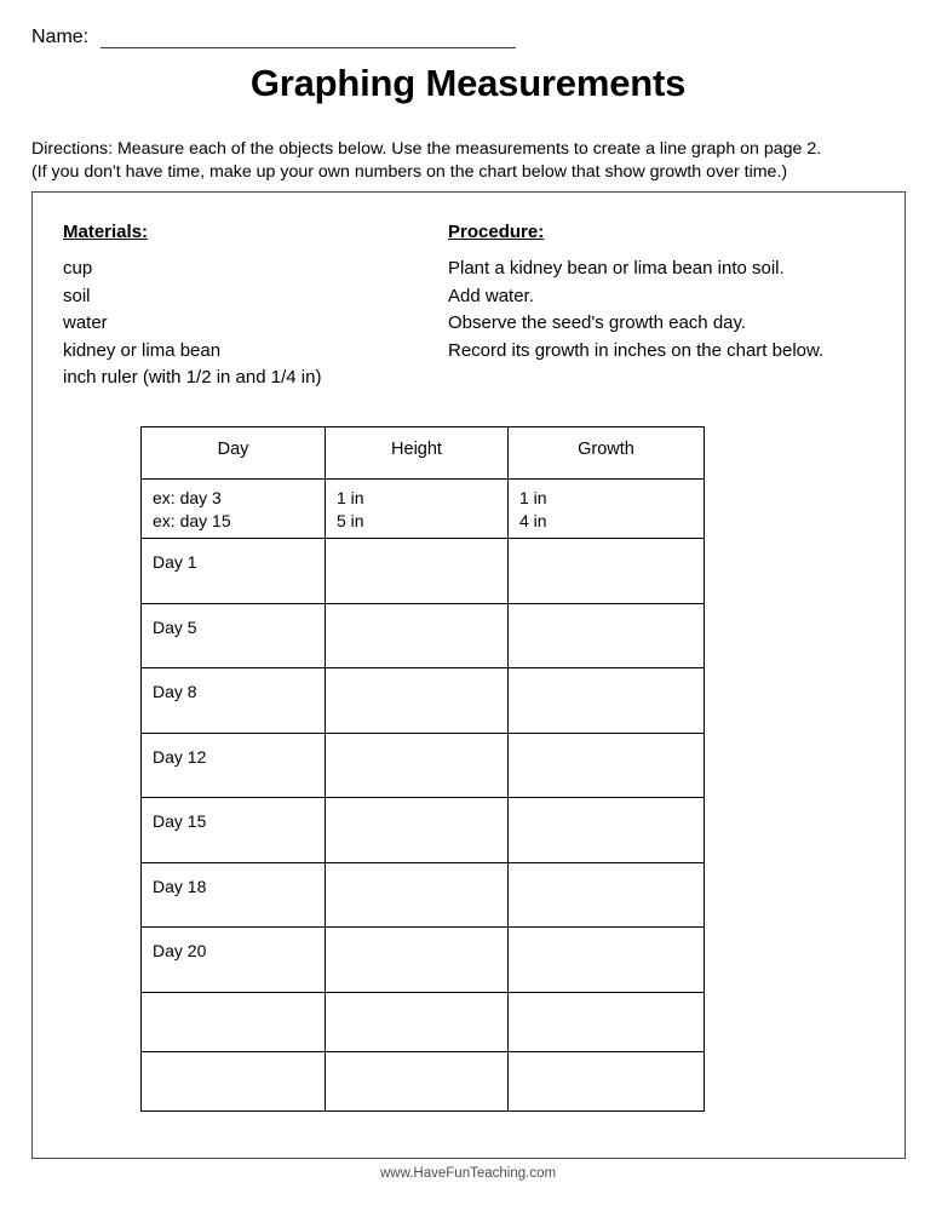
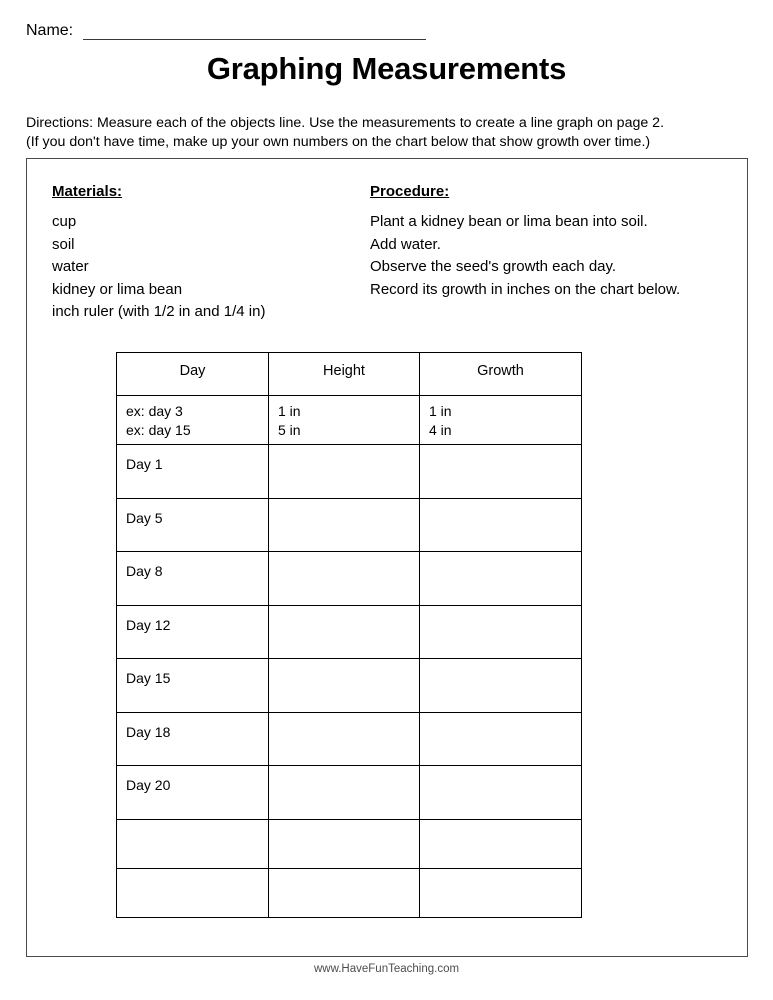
  Name:
  Graphing Measurements
- Directions: Measure each of the objects below. Use the measurements to create a line graph on page 2.
+ Directions: Measure each of the objects line. Use the measurements to create a line graph on page 2.
  (If you don't have time, make up your own numbers on the chart below that show growth over time.)
  Materials:
  cup
  soil
  water
  kidney or lima bean
  inch ruler (with 1/2 in and 1/4 in)
  Procedure:
  Plant a kidney bean or lima bean into soil.
  Add water.
  Observe the seed's growth each day.
  Record its growth in inches on the chart below.
  Day	Height	Growth
  ex: day 3 ex: day 15	1 in 5 in	1 in 4 in
  Day 1
  Day 5
  Day 8
  Day 12
  Day 15
  Day 18
  Day 20
  www.HaveFunTeaching.com
